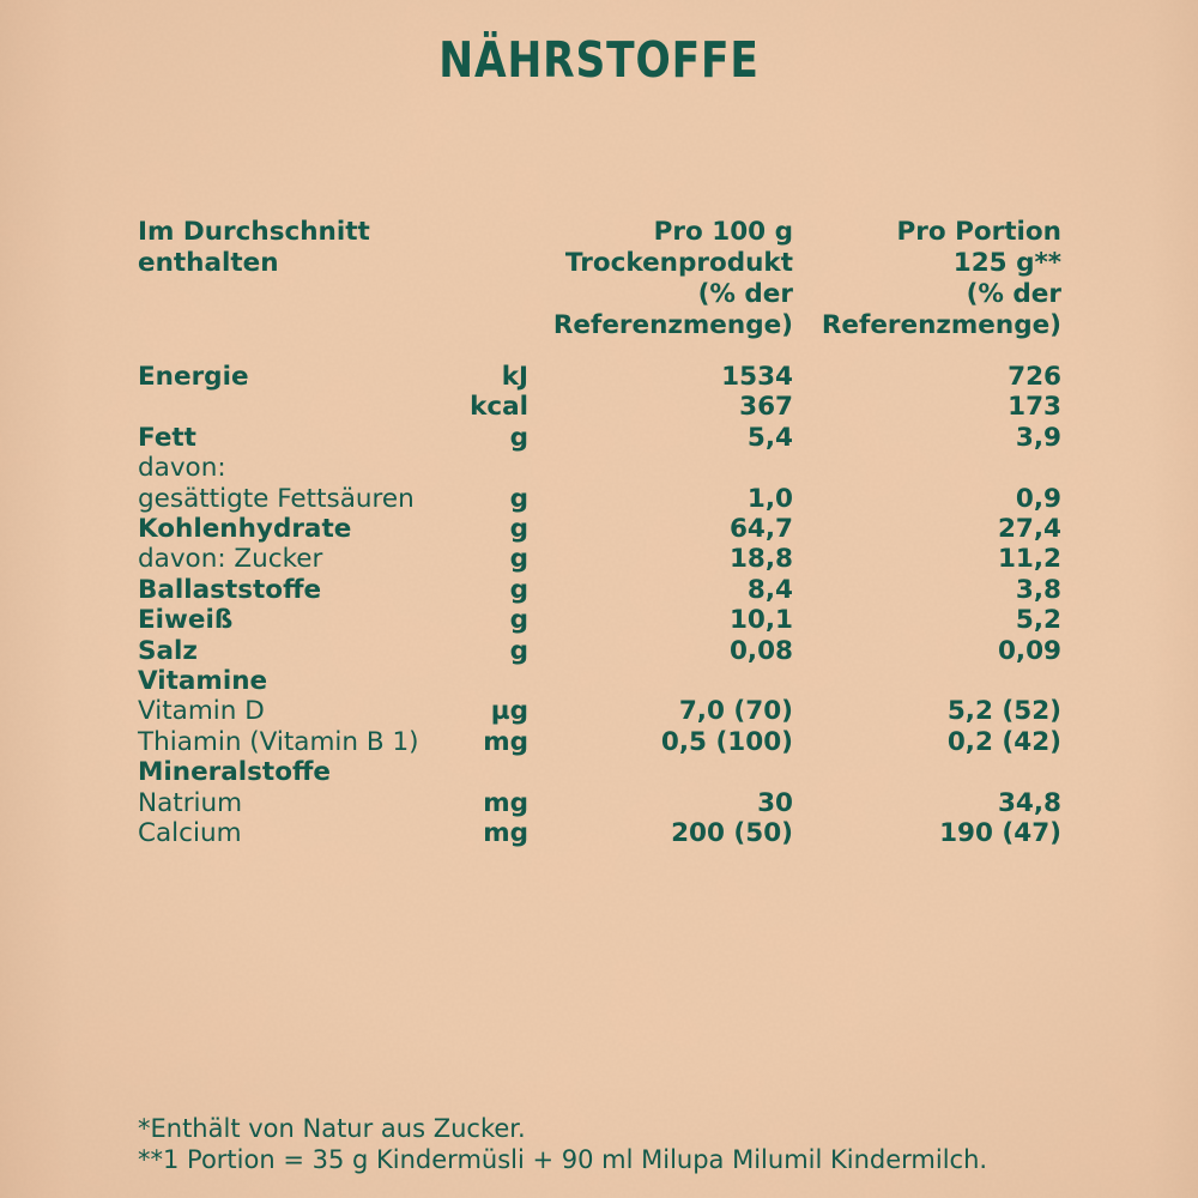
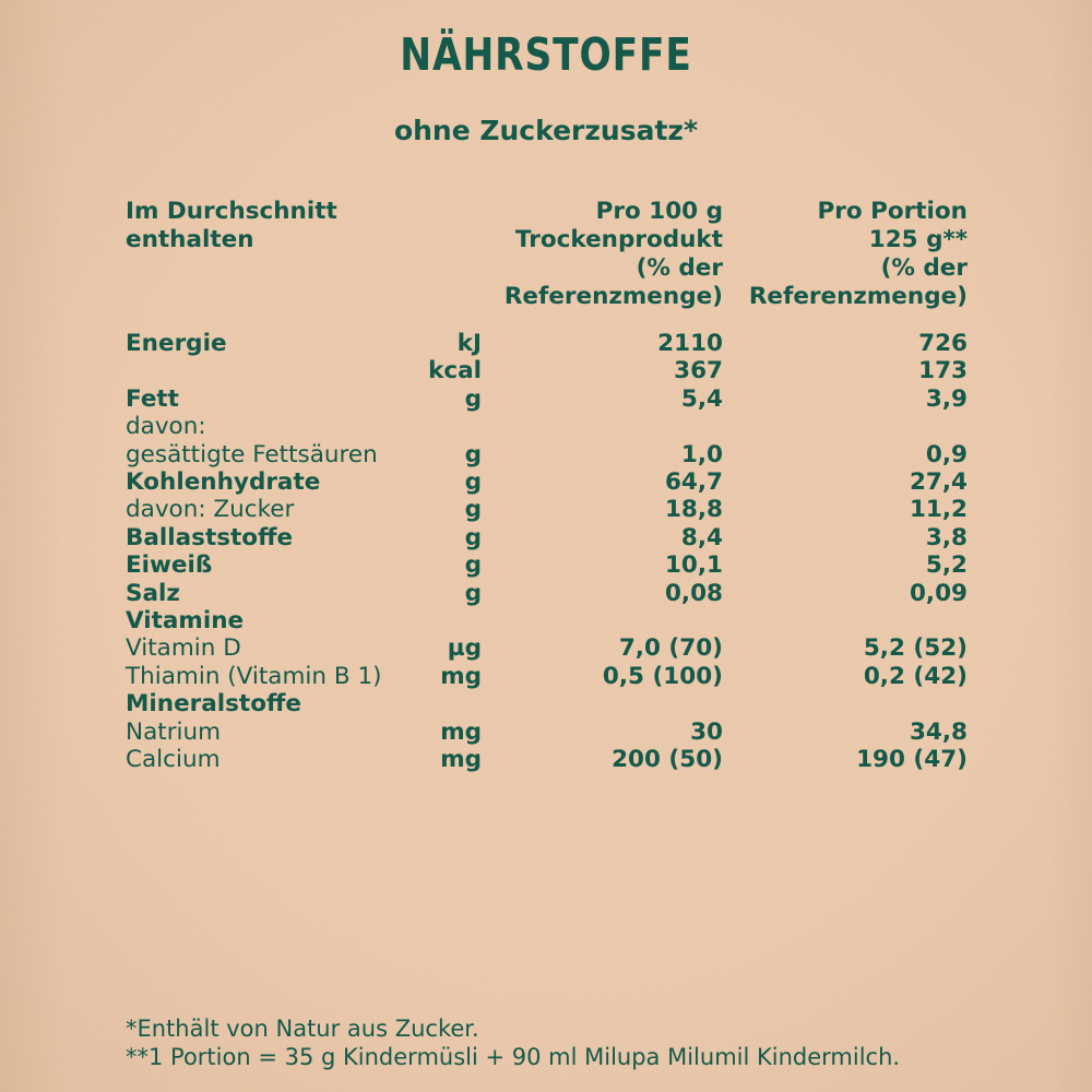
  NÄHRSTOFFE
+ ohne Zuckerzusatz*
  Im Durchschnitt
  enthalten
  Pro 100 g
  Trockenprodukt
  (% der
  Referenzmenge)
  Pro Portion
  125 g**
  (% der
  Referenzmenge)
  Energie
  kJ
- 1534
+ 2110
  726
  kcal
  367
  173
  Fett
  g
  5,4
  3,9
  davon:
  gesättigte Fettsäuren
  g
  1,0
  0,9
  Kohlenhydrate
  g
  64,7
  27,4
  davon: Zucker
  g
  18,8
  11,2
  Ballaststoffe
  g
  8,4
  3,8
  Eiweiß
  g
  10,1
  5,2
  Salz
  g
  0,08
  0,09
  Vitamine
  Vitamin D
  µg
  7,0 (70)
  5,2 (52)
  Thiamin (Vitamin B 1)
  mg
  0,5 (100)
  0,2 (42)
  Mineralstoffe
  Natrium
  mg
  30
  34,8
  Calcium
  mg
  200 (50)
  190 (47)
  *Enthält von Natur aus Zucker.
  **1 Portion = 35 g Kindermüsli + 90 ml Milupa Milumil Kindermilch.
